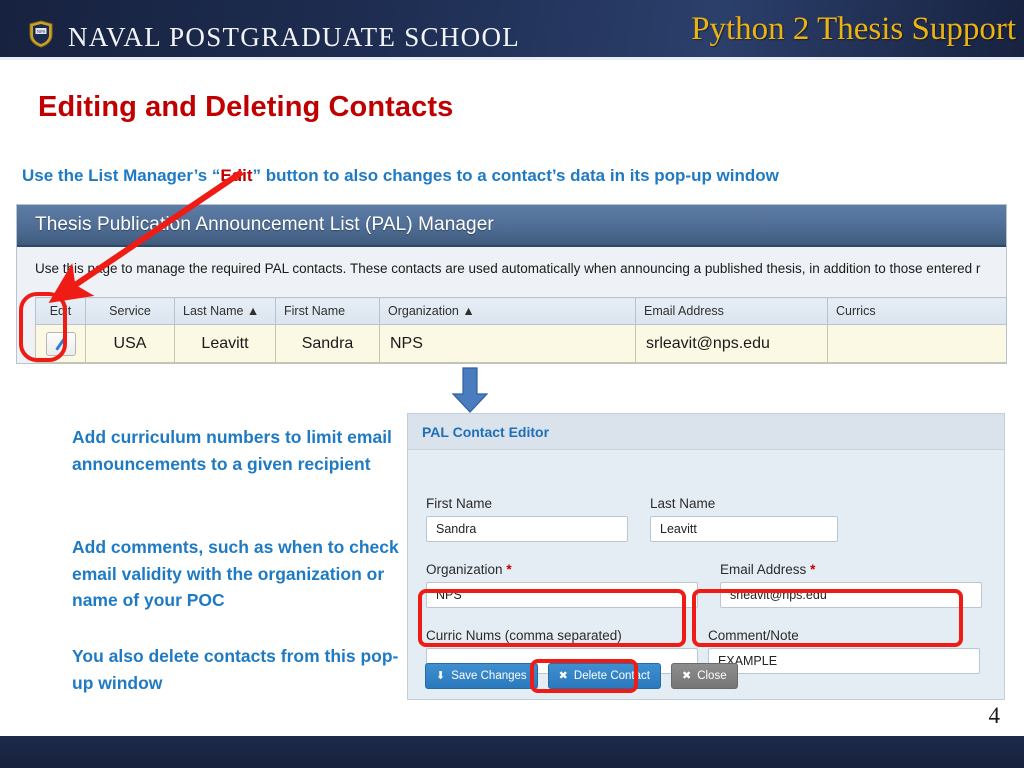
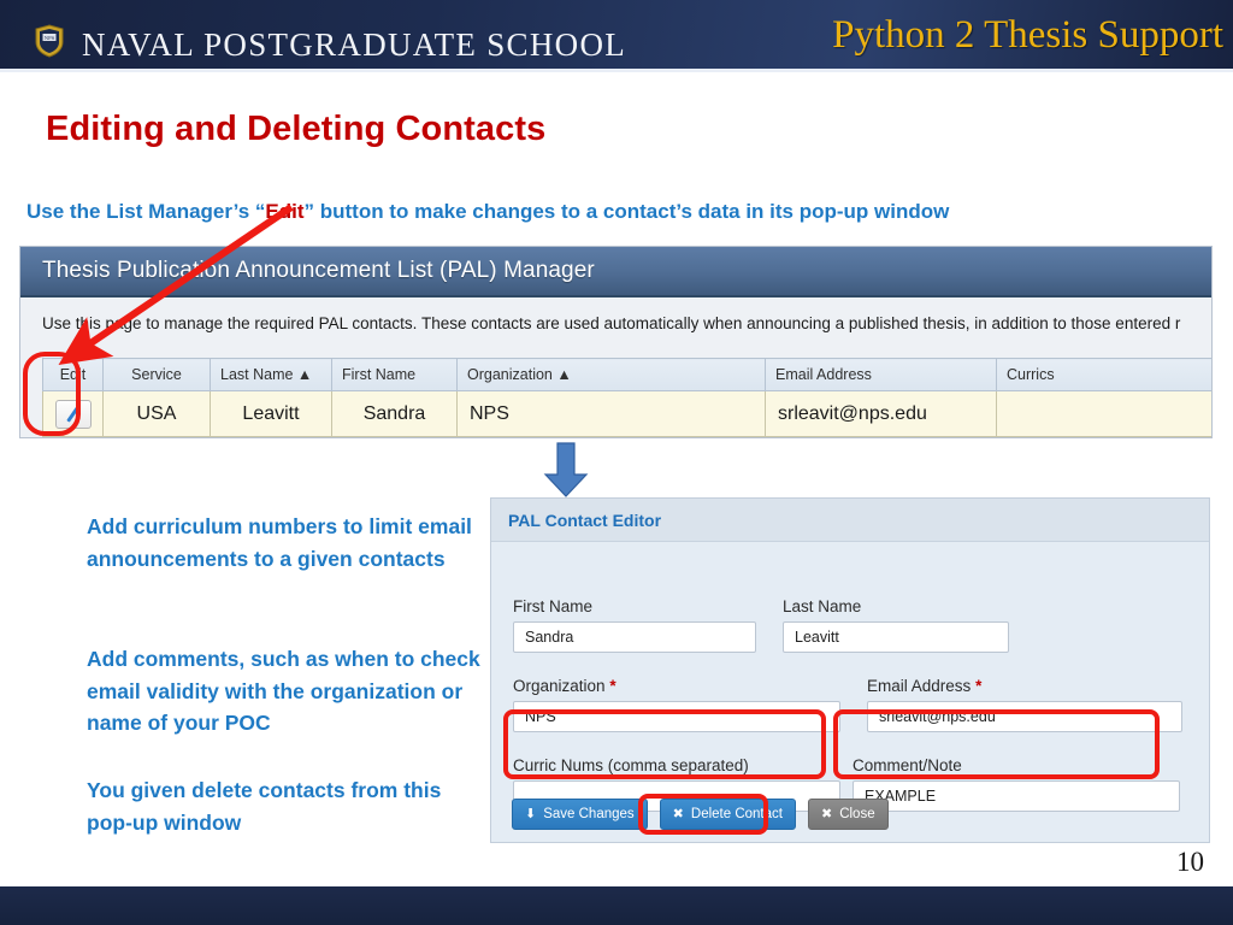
  NAVAL POSTGRADUATE SCHOOL
  Python 2 Thesis Support
  Editing and Deleting Contacts
- Use the List Manager’s “Eit” button to also changes to a contact’s data in its pop-up window
+ Use the List Manager’s “Eit” button to make changes to a contact’s data in its pop-up window
  Thesis Publicaon Announcement List (PAL) Manager
  Use this pge to manage the required PAL contacts. These contacts are used automatically when announcing a published thesis, in addition to those entered r
  Edit	Service	Last Name ▲	First Name	Organization ▲	Email Address	Currics
  	USA	Leavitt	Sandra	NPS	srleavit@nps.edu
- Add curriculum numbers to limit email announcements to a given recipient
+ Add curriculum numbers to limit email announcements to a given contacts
  Add comments, such as when to check email validity with the organization or name of your POC
- You also delete contacts from this pop-up window
+ You given delete contacts from this pop-up window
  PAL Contact Editor
  First Name
  Sandra
  Last Name
  Leavitt
  Organization *
  NPS
  Email Address *
  srleavit@nps.edu
  Curric Nums (comma separated)
  Comment/Note
  EXAMPLE
  ⬇
  Save Changes
  ✖
  Delete Contact
  ✖
  Close
- 4
+ 10
